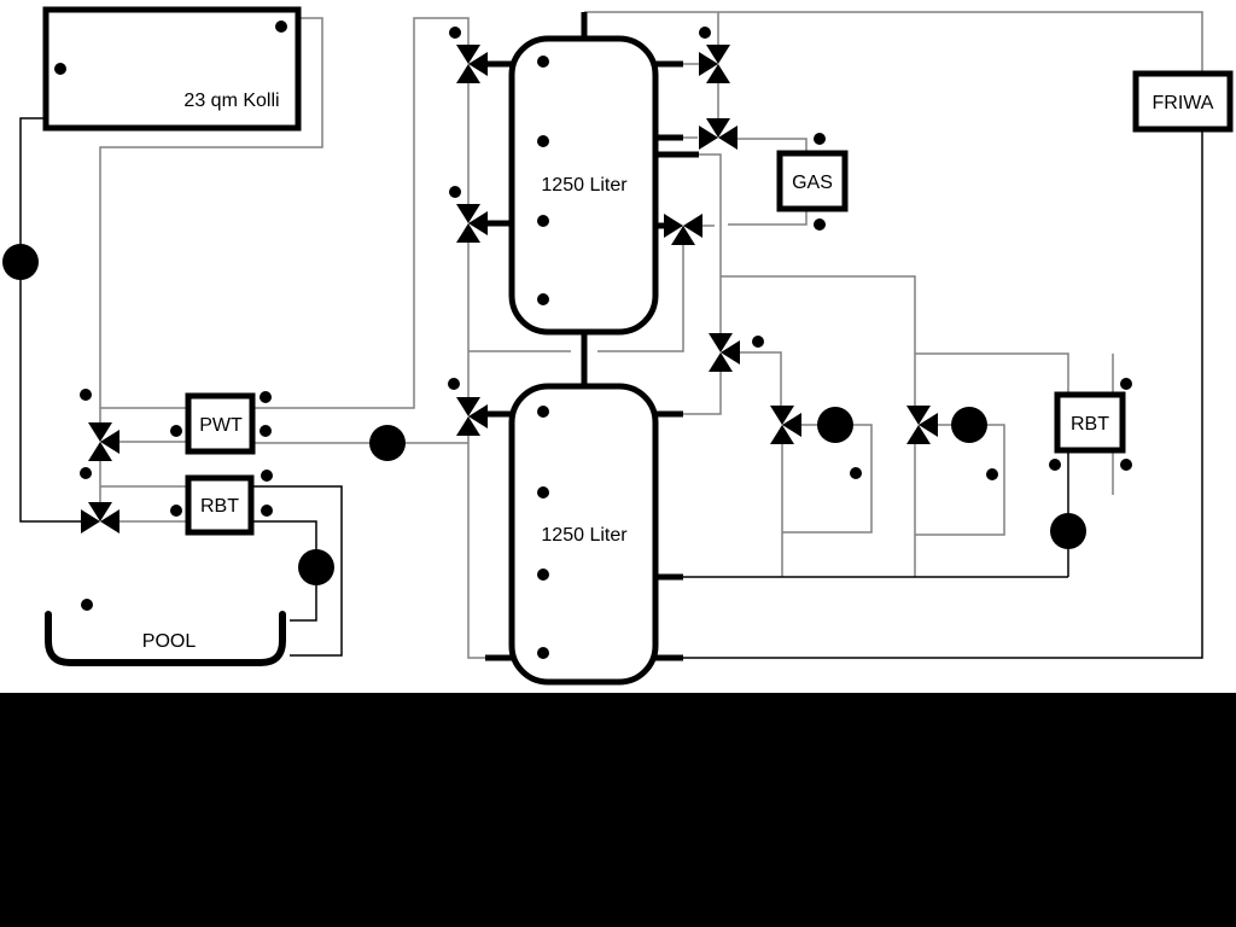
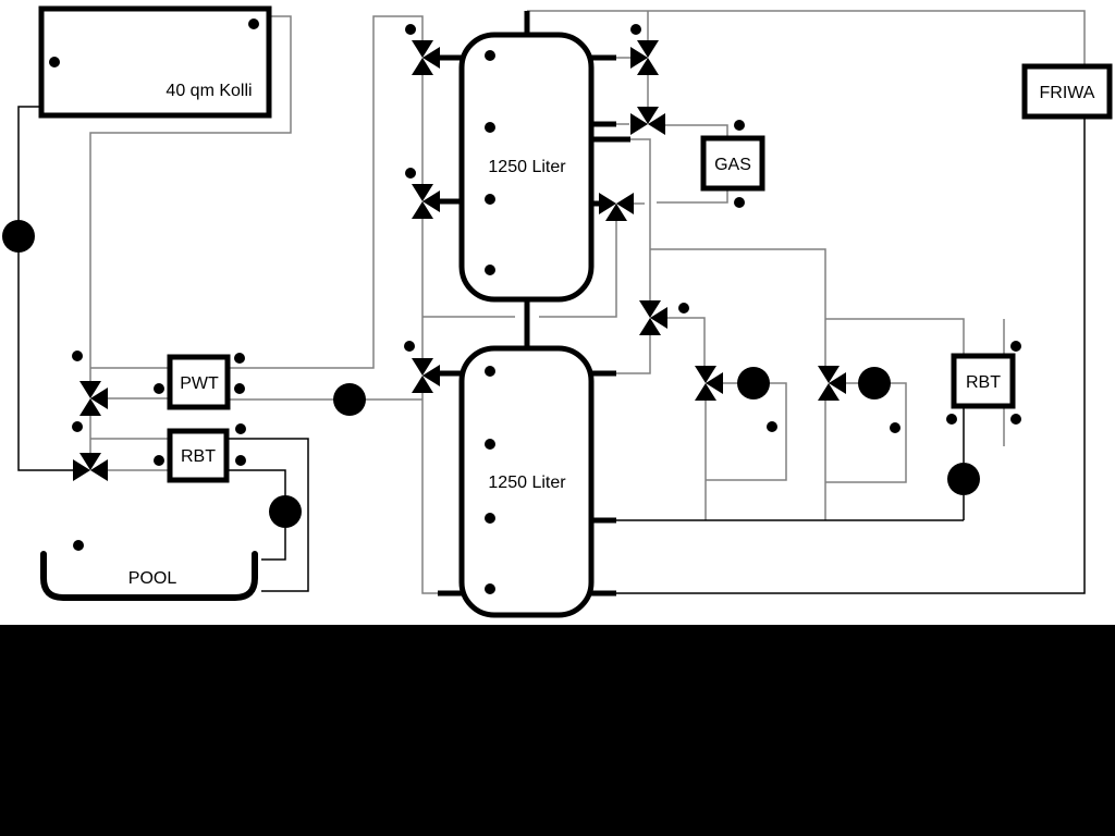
- 23 qm Kolli
+ 40 qm Kolli
  1250 Liter
  1250 Liter
  GAS
  FRIWA
  PWT
  RBT
  RBT
  POOL
